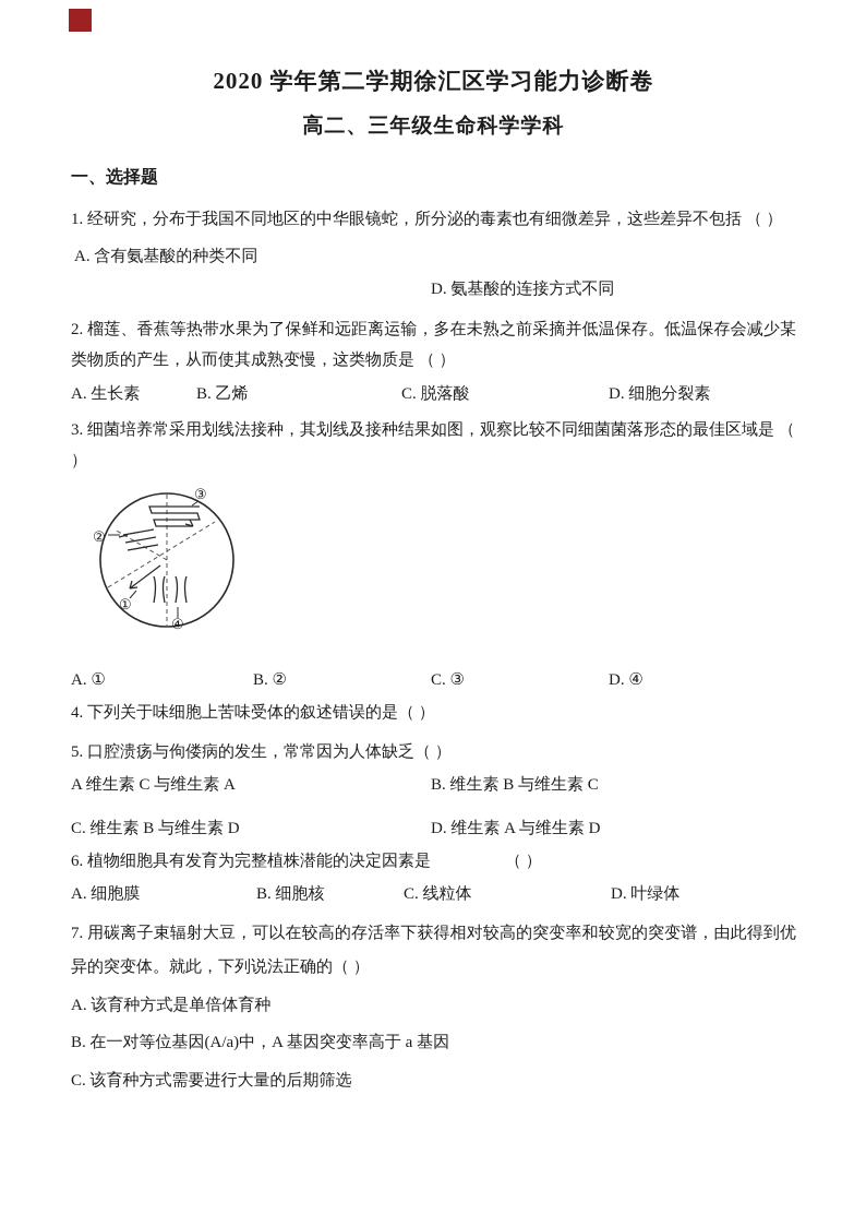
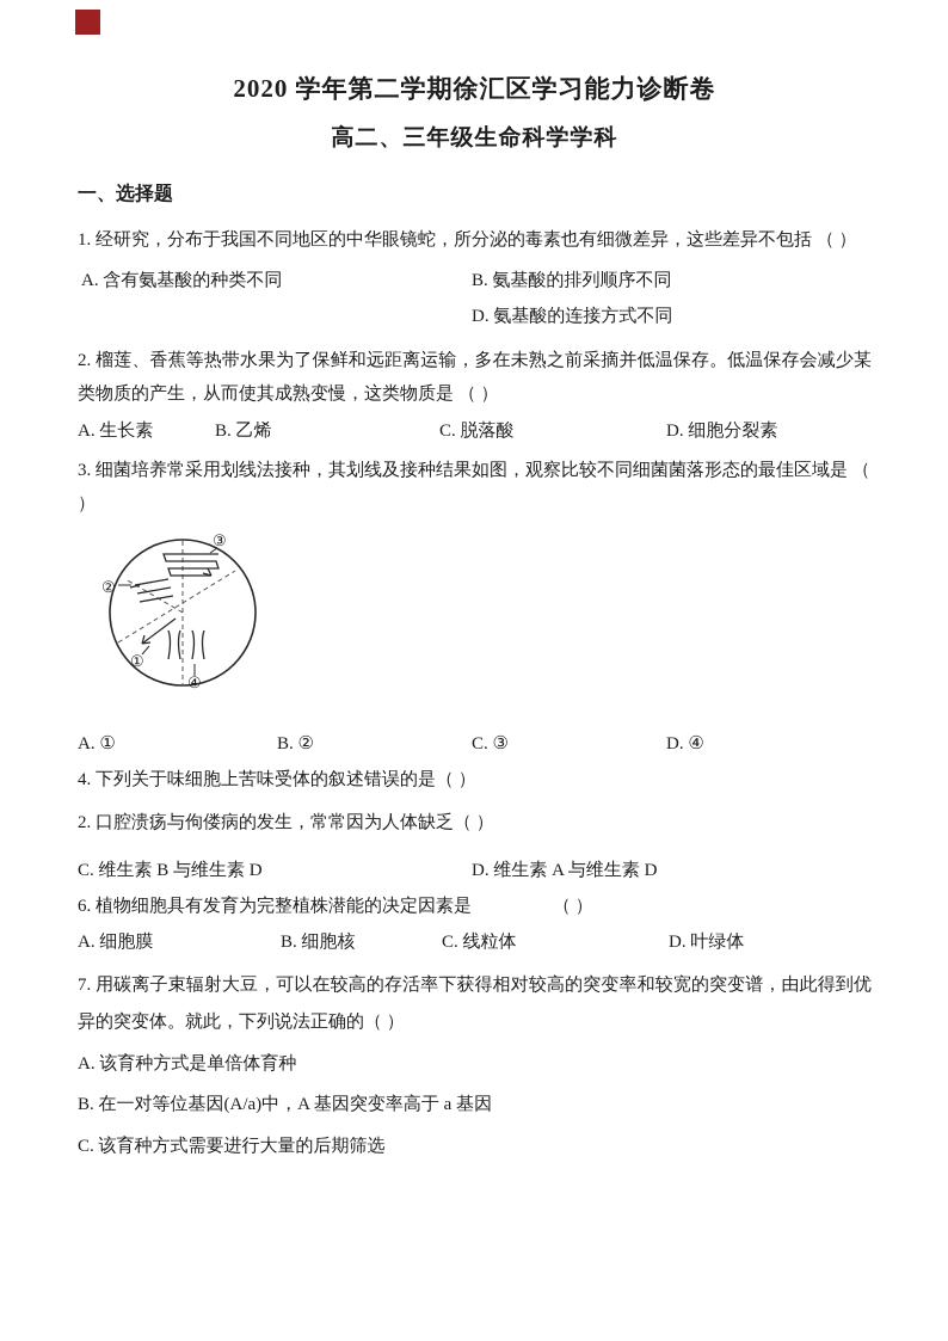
  2020 学年第二学期徐汇区学习能力诊断卷
  高二、三年级生命科学学科
  一、选择题
  1. 经研究，分布于我国不同地区的中华眼镜蛇，所分泌的毒素也有细微差异，这些差异不包括 （ ）
  A. 含有氨基酸的种类不同
+ B. 氨基酸的排列顺序不同
  D. 氨基酸的连接方式不同
  2. 榴莲、香蕉等热带水果为了保鲜和远距离运输，多在未熟之前采摘并低温保存。低温保存会减少某类物质的产生，从而使其成熟变慢，这类物质是 （ ）
  A. 生长素
  B. 乙烯
  C. 脱落酸
  D. 细胞分裂素
  3. 细菌培养常采用划线法接种，其划线及接种结果如图，观察比较不同细菌菌落形态的最佳区域是 （
  ）
  ②
  ③
  ①
  ④
  A. ①
  B. ②
  C. ③
  D. ④
  4. 下列关于味细胞上苦味受体的叙述错误的是（ ）
- 5. 口腔溃疡与佝偻病的发生，常常因为人体缺乏（ ）
+ 2. 口腔溃疡与佝偻病的发生，常常因为人体缺乏（ ）
- A 维生素 C 与维生素 A
- B. 维生素 B 与维生素 C
  C. 维生素 B 与维生素 D
  D. 维生素 A 与维生素 D
  6. 植物细胞具有发育为完整植株潜能的决定因素是
  （ ）
  A. 细胞膜
  B. 细胞核
  C. 线粒体
  D. 叶绿体
  7. 用碳离子束辐射大豆，可以在较高的存活率下获得相对较高的突变率和较宽的突变谱，由此得到优异的突变体。就此，下列说法正确的（ ）
  A. 该育种方式是单倍体育种
  B. 在一对等位基因(A/a)中，A 基因突变率高于 a 基因
  C. 该育种方式需要进行大量的后期筛选
